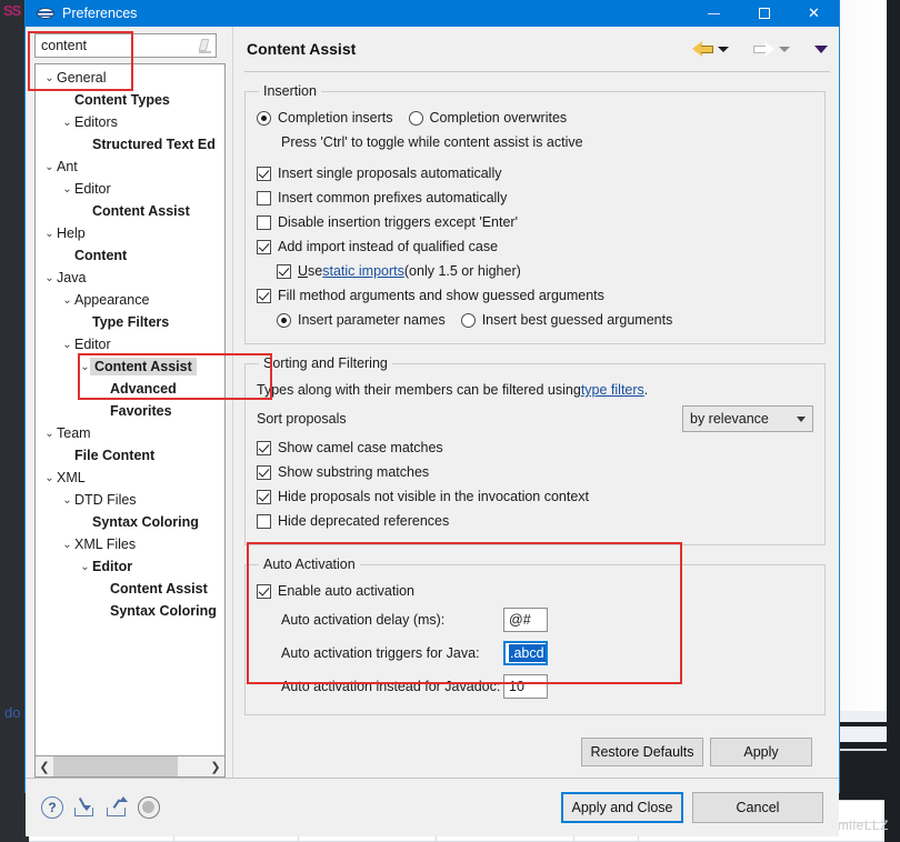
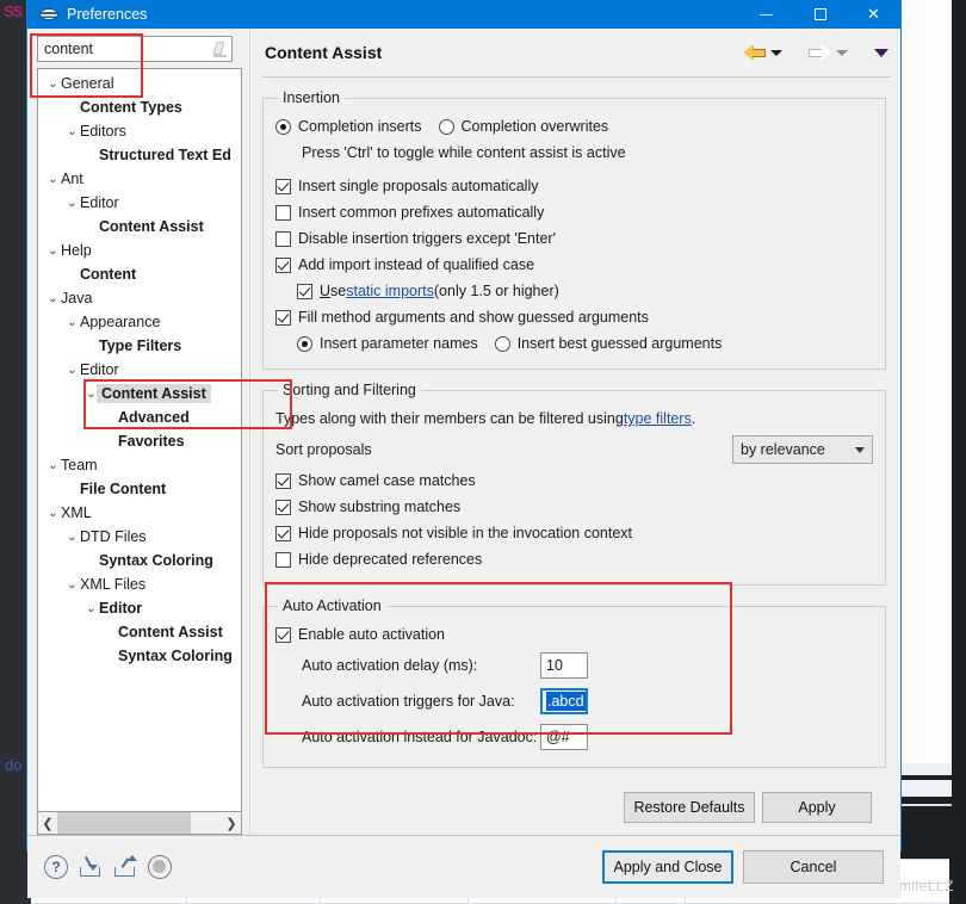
  SS
  do
  Preferences
  ✕
  content
  ⌄
  General
  Content Types
  ⌄
  Editors
  Structured Text Ed
  ⌄
  Ant
  ⌄
  Editor
  Content Assist
  ⌄
  Help
  Content
  ⌄
  Java
  ⌄
  Appearance
  Type Filters
  ⌄
  Editor
  ⌄
  Content Assist
  Advanced
  Favorites
  ⌄
  Team
  File Content
  ⌄
  XML
  ⌄
  DTD Files
  Syntax Coloring
  ⌄
  XML Files
  ⌄
  Editor
  Content Assist
  Syntax Coloring
  ❮
  ❯
  Content Assist
  Insertion
  Completion inserts
  Completion overwrites
  Press 'Ctrl' to toggle while content assist is active
  Insert single proposals automatically
  Insert common prefixes automatically
  Disable insertion triggers except 'Enter'
  Add import instead of qualified case
  U
  se
  static imports
  (only 1.5 or higher)
  Fill method arguments and show guessed arguments
  Insert parameter names
  Insert best guessed arguments
  Sorting and Filtering
  Types along with their members can be filtered using
  type filters
  .
  Sort proposals
  by relevance
  Show camel case matches
  Show substring matches
  Hide proposals not visible in the invocation context
  Hide deprecated references
  Auto Activation
  Enable auto activation
  Auto activation delay (ms):
- @#
+ 10
  Auto activation triggers for Java:
  .abcd
  Auto activation instead for Javadoc:
- 10
+ @#
  Restore Defaults
  Apply
  ?
  Apply and Close
  Cancel
